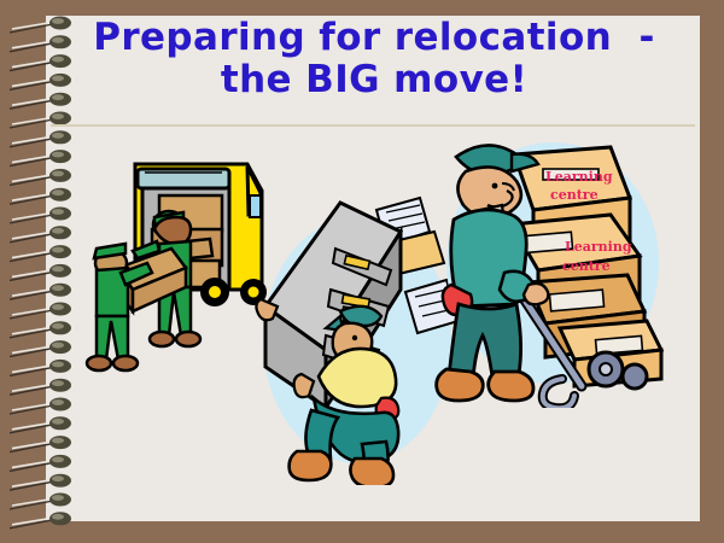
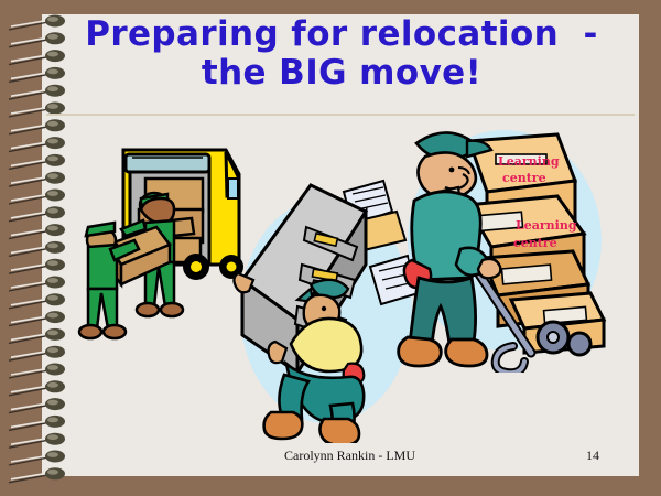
  Preparing for relocation -
  the BIG move!
  Learning
  centre
  Learning
  centre
+ Carolynn Rankin - LMU
+ 14
